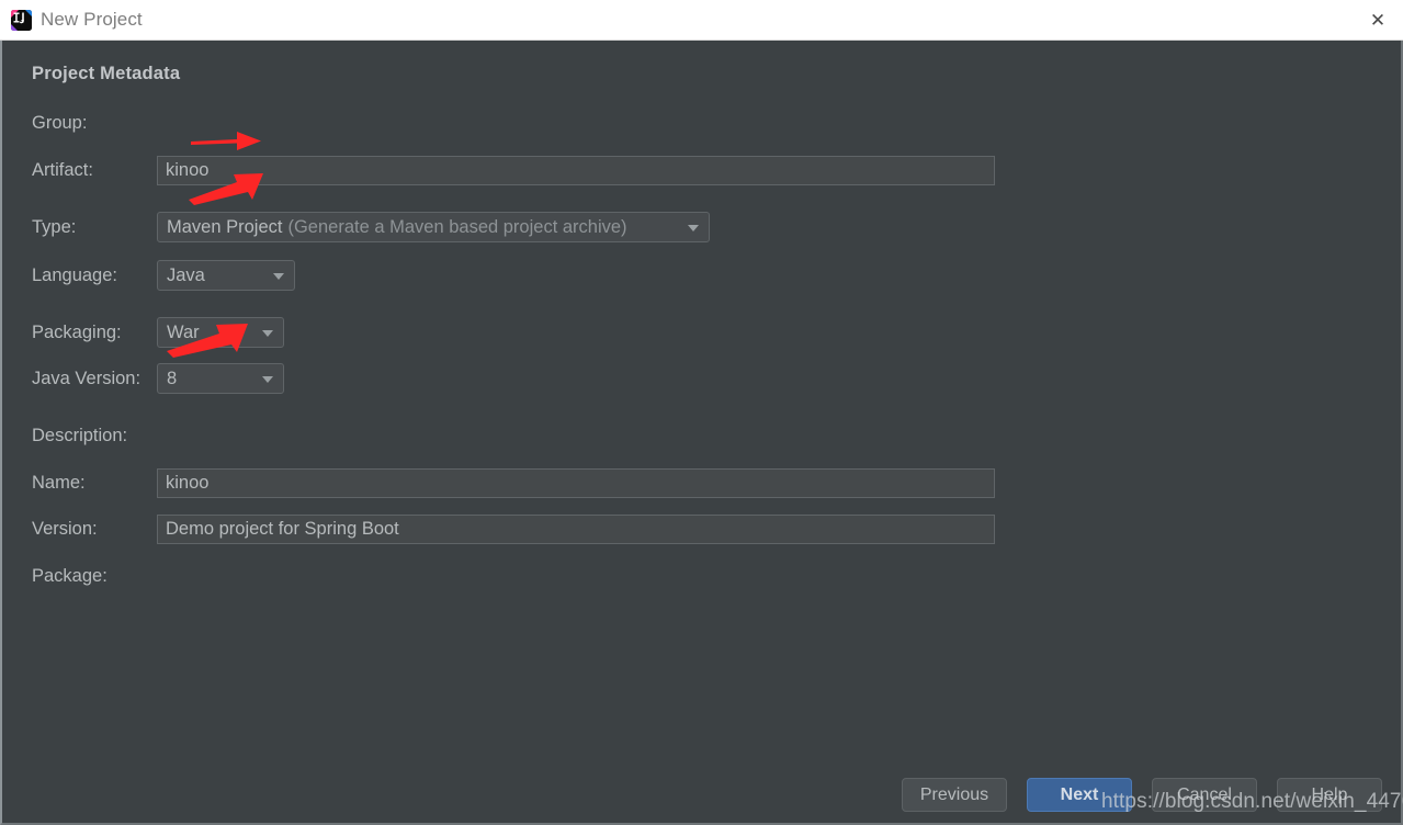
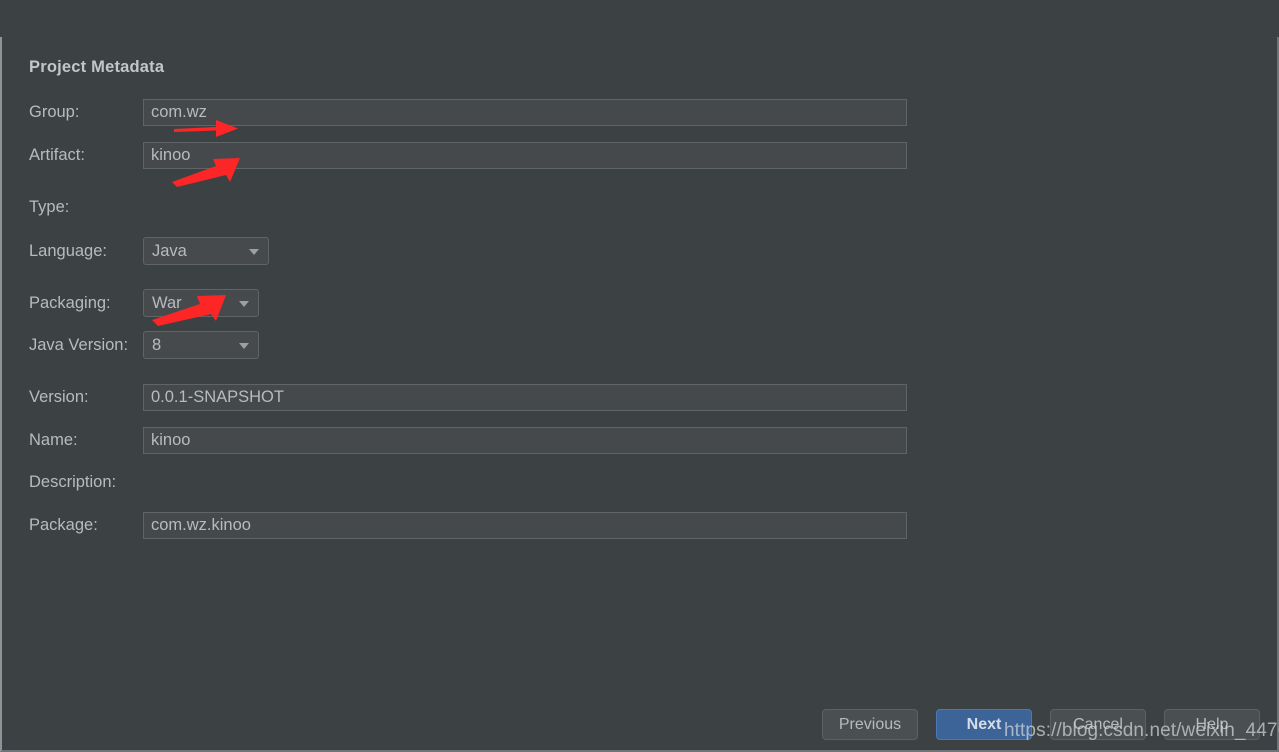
- New Project
- ✕
  Project Metadata
  Group:
+ com.wz
  Artifact:
  kinoo
  Type:
- Maven Project
- (Generate a Maven based project archive)
  Language:
  Java
  Packaging:
  War
  Java Version:
  8
- Description:
+ Version:
+ 0.0.1-SNAPSHOT
  Name:
  kinoo
- Version:
+ Description:
- Demo project for Spring Boot
  Package:
+ com.wz.kinoo
  Previous
  Next
  Cancel
  Help
  https://blog.csdn.net/weixin_447
